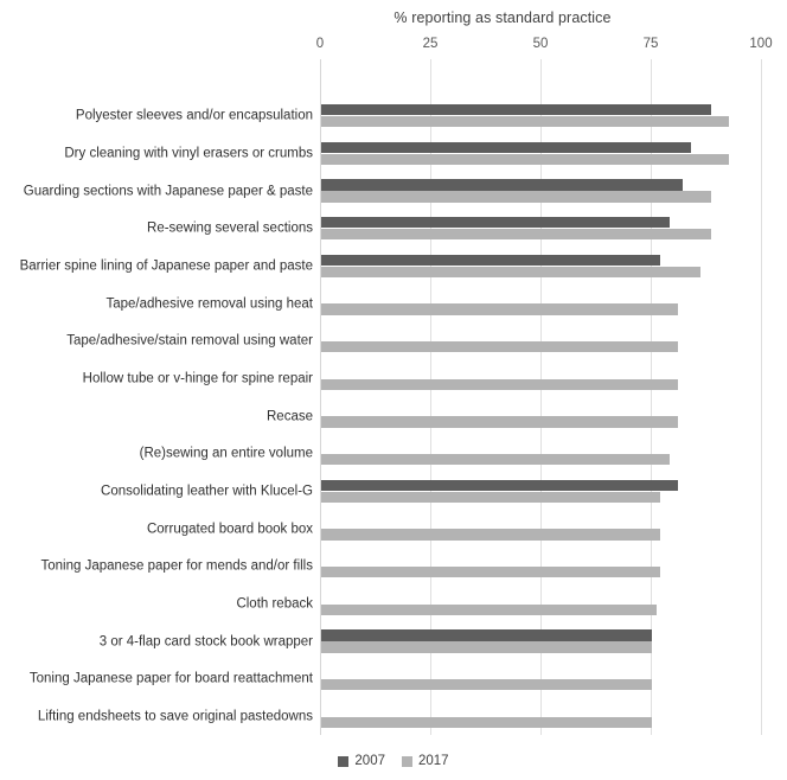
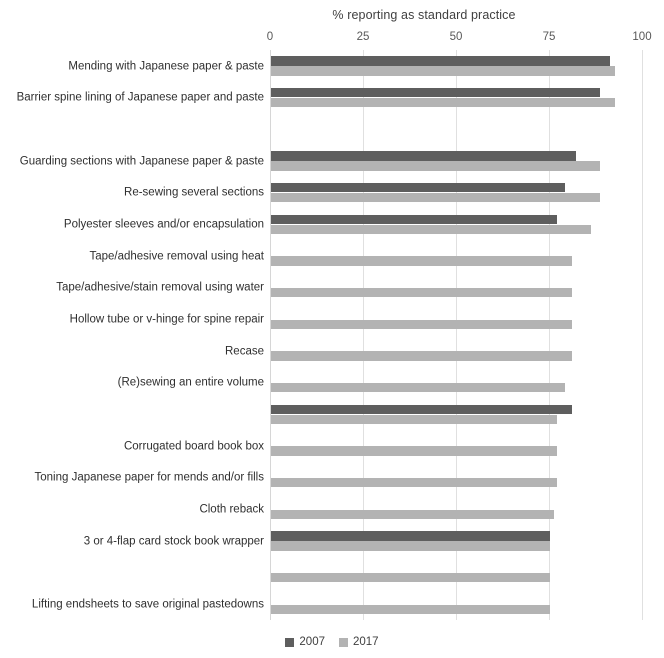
  % reporting as standard practice
  0
  25
  50
  75
  100
+ Mending with Japanese paper & paste
- Polyester sleeves and/or encapsulation
+ Barrier spine lining of Japanese paper and paste
- Dry cleaning with vinyl erasers or crumbs
  Guarding sections with Japanese paper & paste
  Re-sewing several sections
- Barrier spine lining of Japanese paper and paste
+ Polyester sleeves and/or encapsulation
  Tape/adhesive removal using heat
  Tape/adhesive/stain removal using water
  Hollow tube or v-hinge for spine repair
  Recase
  (Re)sewing an entire volume
- Consolidating leather with Klucel-G
  Corrugated board book box
  Toning Japanese paper for mends and/or fills
  Cloth reback
  3 or 4-flap card stock book wrapper
- Toning Japanese paper for board reattachment
  Lifting endsheets to save original pastedowns
  2007
  2017
